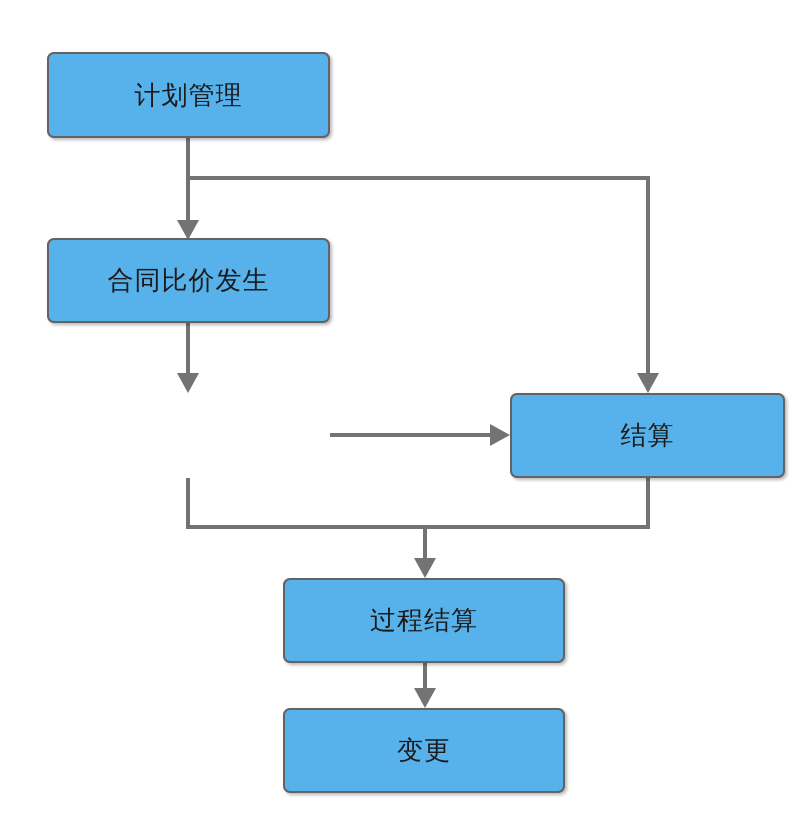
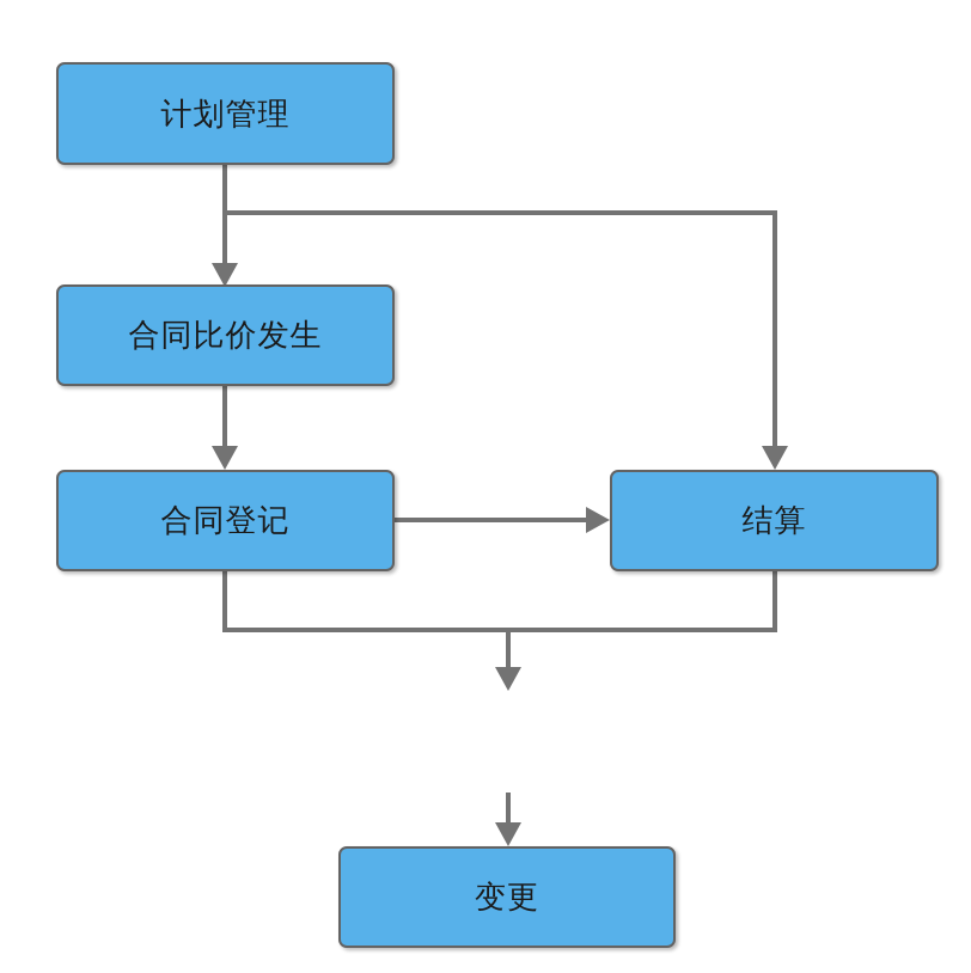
  计划管理
  合同比价发生
+ 合同登记
  结算
- 过程结算
  变更
